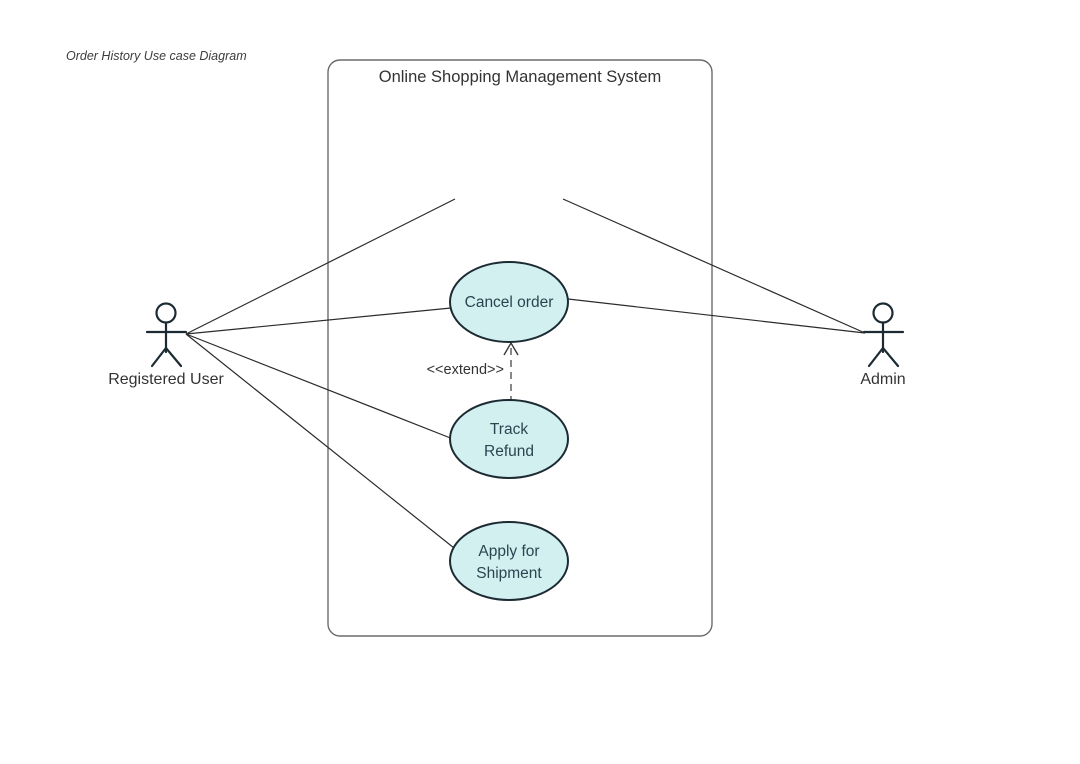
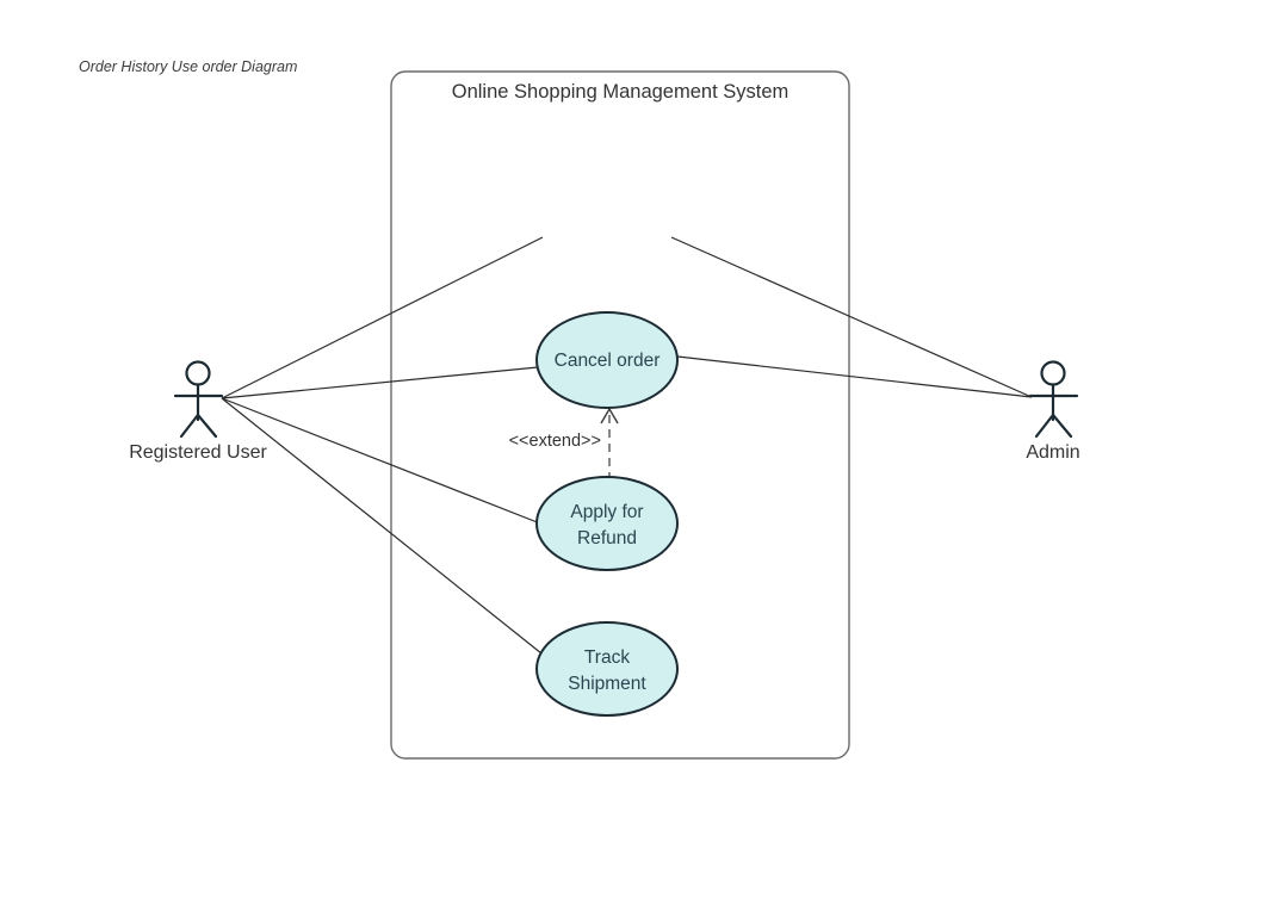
- Order History Use case Diagram
+ Order History Use order Diagram
  Online Shopping Management System
  <<extend>>
  Cancel order
- Track
+ Apply for
  Refund
- Apply for
+ Track
  Shipment
  Registered User
  Admin
